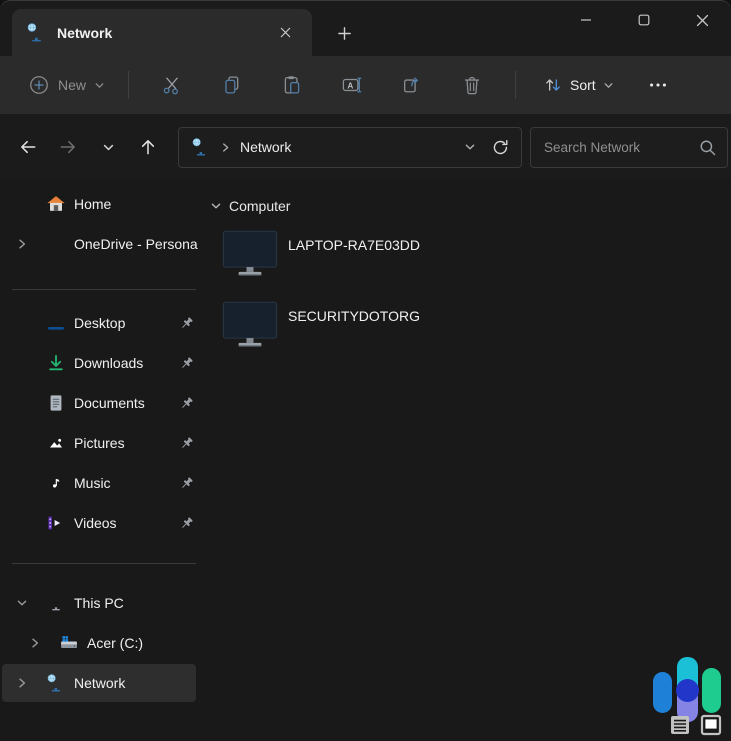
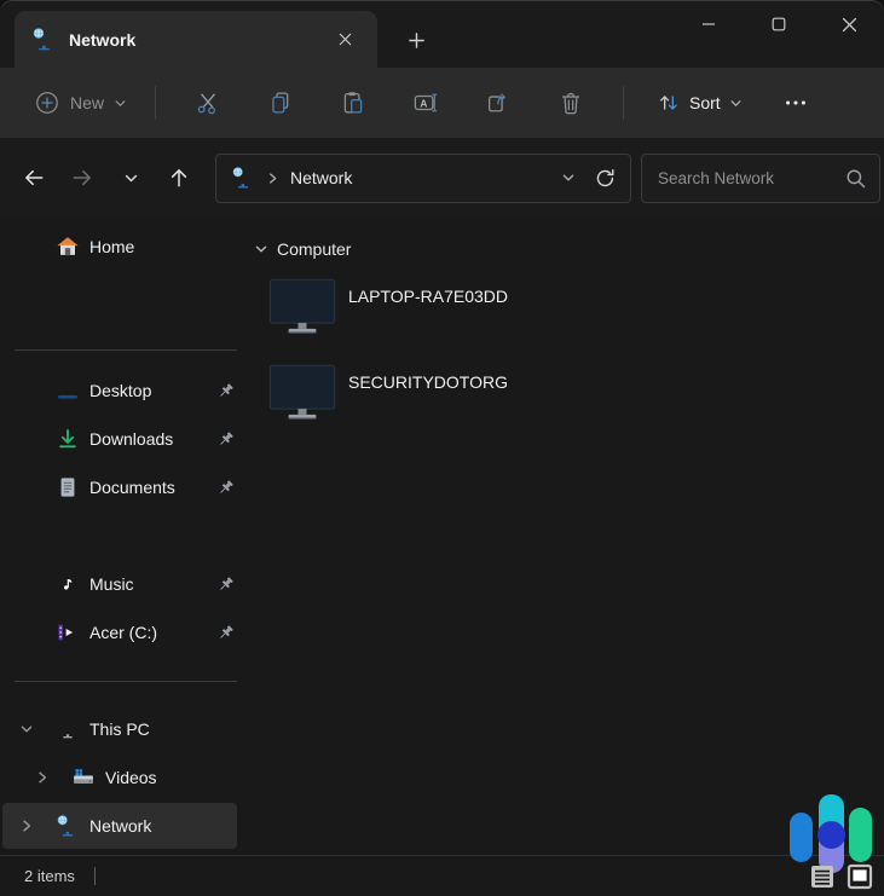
  Network
  New
  Sort
  Network
  Search Network
  Home
- OneDrive - Persona
  Desktop
  Downloads
  Documents
- Pictures
  Music
- Videos
+ Acer (C:)
  This PC
- Acer (C:)
+ Videos
  Network
  Computer
  LAPTOP-RA7E03DD
  SECURITYDOTORG
+ 2 items
